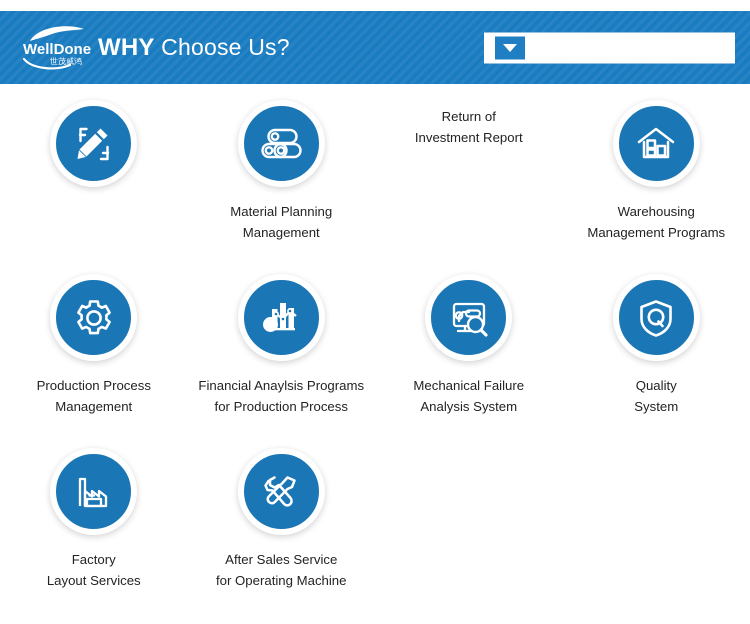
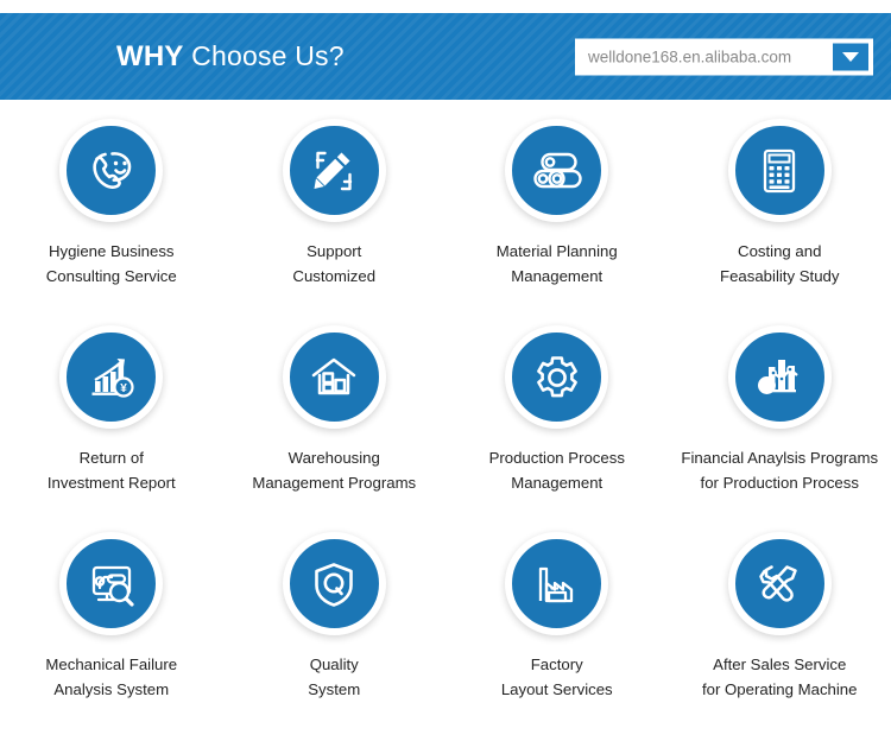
- WellDone
- 世茂威鸿
  WHY Choose Us?
+ welldone168.en.alibaba.com
+ Hygiene Business
+ Consulting Service
+ Support
+ Customized
  Material Planning
  Management
+ Costing and
+ Feasability Study
+ ¥
  Return of
  Investment Report
  Warehousing
  Management Programs
  Production Process
  Management
  Financial Anaylsis Programs
  for Production Process
  Mechanical Failure
  Analysis System
  Quality
  System
  Factory
  Layout Services
  After Sales Service
  for Operating Machine
